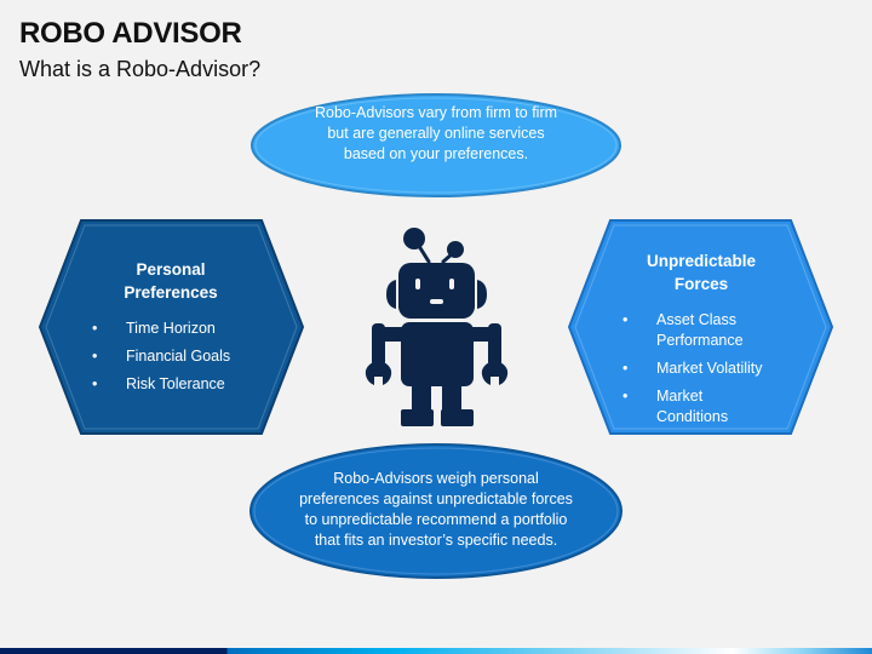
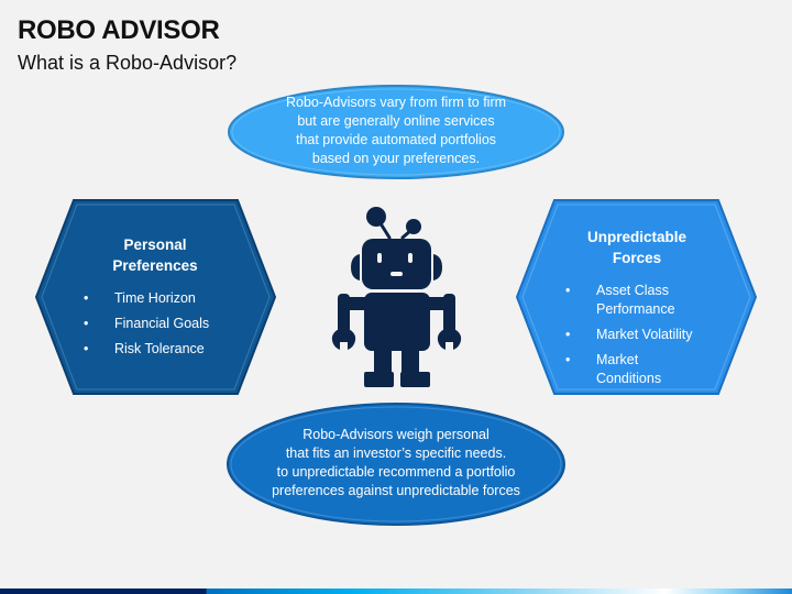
  ROBO ADVISOR
  What is a Robo-Advisor?
  Robo-Advisors vary from firm to firm
  but are generally online services
+ that provide automated portfolios
  based on your preferences.
  Personal
  Preferences
  •
  Time Horizon
  •
  Financial Goals
  •
  Risk Tolerance
  Unpredictable
  Forces
  •
  Asset Class Performance
  •
  Market Volatility
  •
  Market Conditions
  Robo-Advisors weigh personal
- preferences against unpredictable forces
+ that fits an investor’s specific needs.
  to unpredictable recommend a portfolio
- that fits an investor’s specific needs.
+ preferences against unpredictable forces
